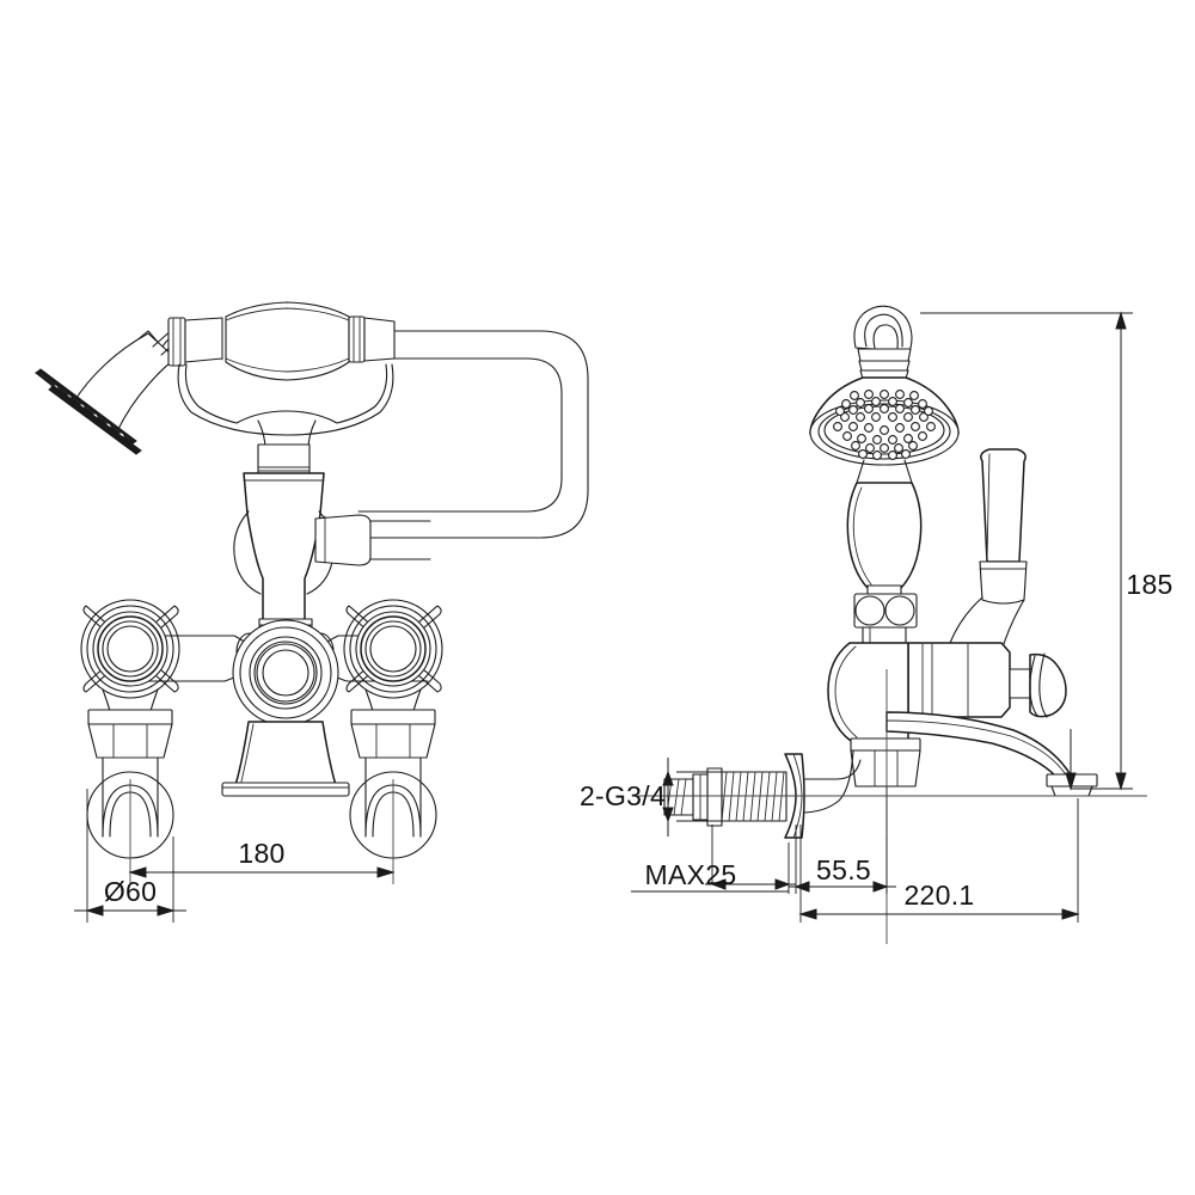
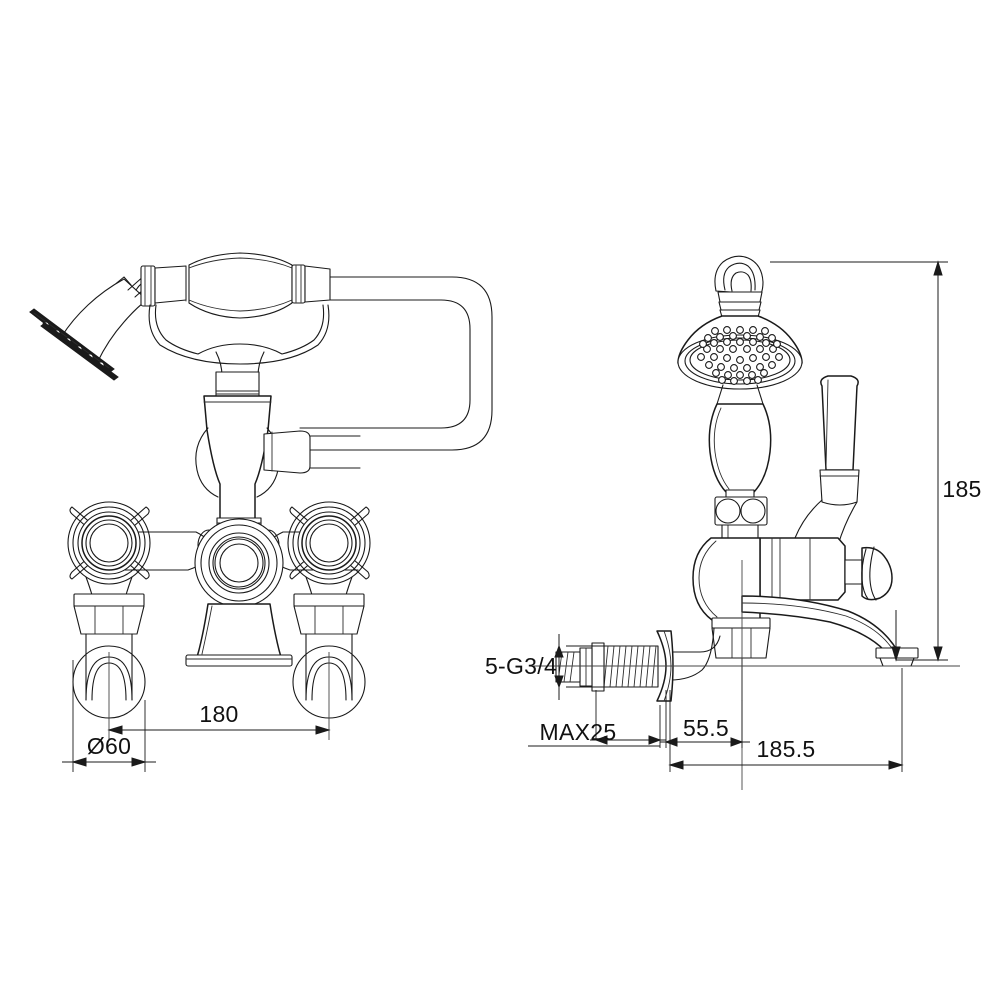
  180
  Ø60
  185
- 2-G3/4
+ 5-G3/4
  MAX25
  55.5
- 220.1
+ 185.5
